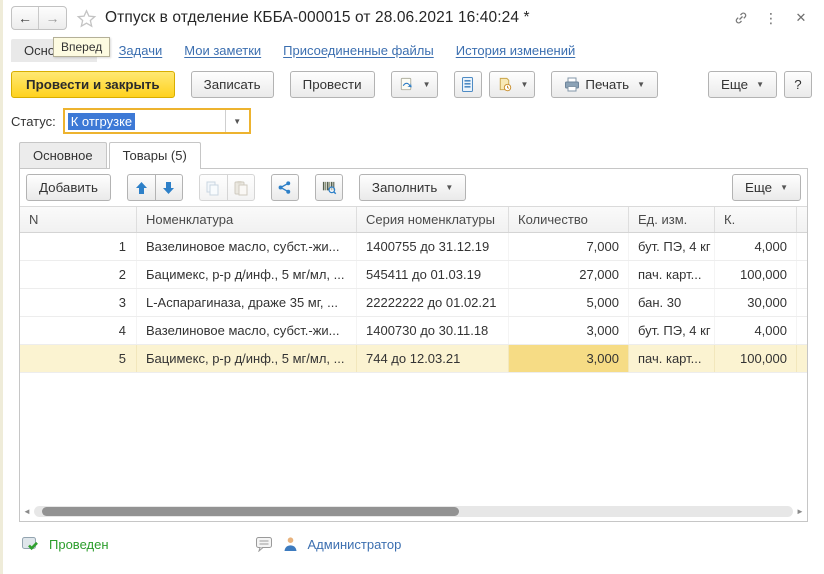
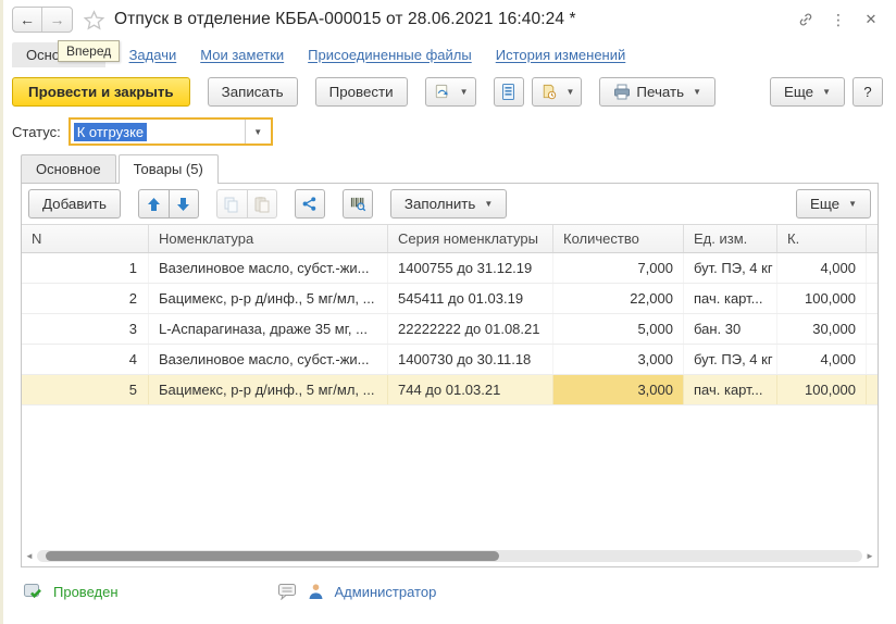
  ←
  →
  Отпуск в отделение КББА-000015 от 28.06.2021 16:40:24 *
  ⋮
  ✕
  Вперед
  Задачи
  Мои заметки
  Присоединенные файлы
  История изменений
  Провести и закрыть
  Записать
  Провести
  ▼
  ▼
  Печать
  ▼
  Еще
  ▼
  ?
  Статус:
  К отгрузке
  ▼
  Основное
  Товары (5)
  Добавить
  Заполнить
  ▼
  Еще
  ▼
  N
  Номенклатура
  Серия номенклатуры
  Количество
  Ед. изм.
  К.
  1
  Вазелиновое масло, субст.-жи...
  1400755 до 31.12.19
  7,000
  бут. ПЭ, 4 кг
  4,000
  2
  Бацимекс, р-р д/инф., 5 мг/мл, ...
  545411 до 01.03.19
- 27,000
+ 22,000
  пач. карт...
  100,000
  3
  L-Аспарагиназа, драже 35 мг, ...
- 22222222 до 01.02.21
+ 22222222 до 01.08.21
  5,000
  бан. 30
  30,000
  4
  Вазелиновое масло, субст.-жи...
  1400730 до 30.11.18
  3,000
  бут. ПЭ, 4 кг
  4,000
  5
  Бацимекс, р-р д/инф., 5 мг/мл, ...
- 744 до 12.03.21
+ 744 до 01.03.21
  3,000
  пач. карт...
  100,000
  ◄
  ►
  Проведен
  Администратор
